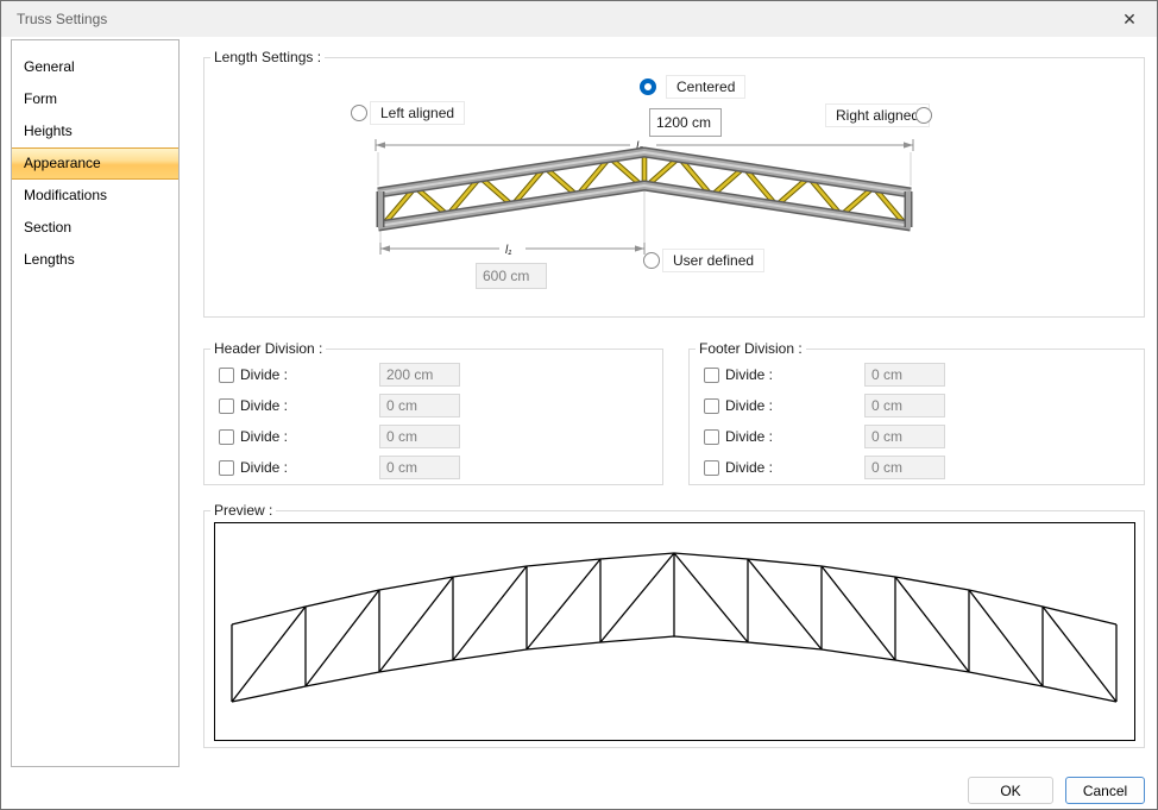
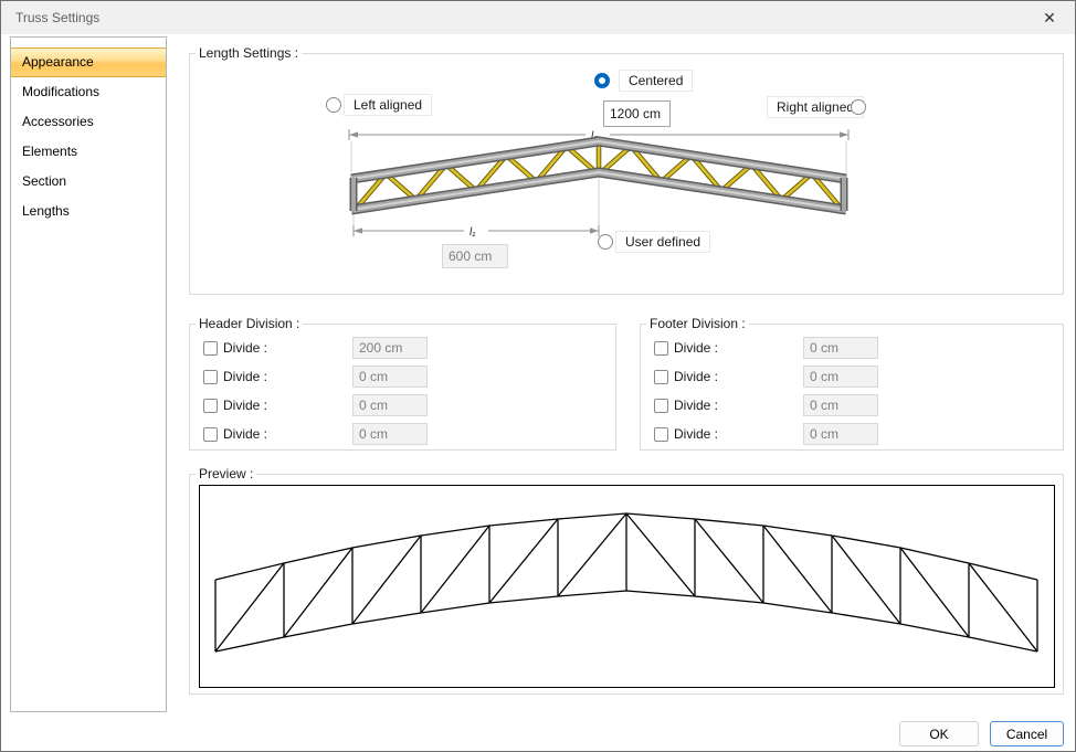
  Truss Settings
  ✕
- General
- Form
- Heights
  Appearance
  Modifications
+ Accessories
+ Elements
  Section
  Lengths
  Length Settings :
  Centered
  Left aligned
  Right aligne
  1200 cm
  l₂
  l₁
  User defined
  600 cm
  Header Division :
  Divide :
  200 cm
  Divide :
  0 cm
  Divide :
  0 cm
  Divide :
  0 cm
  Footer Division :
  Divide :
  0 cm
  Divide :
  0 cm
  Divide :
  0 cm
  Divide :
  0 cm
  Preview :
  OK
  Cancel
